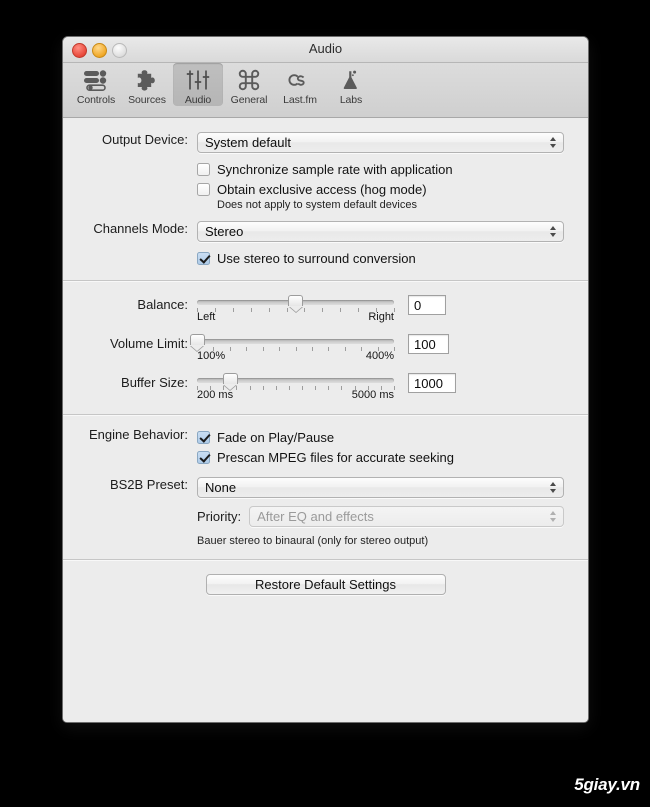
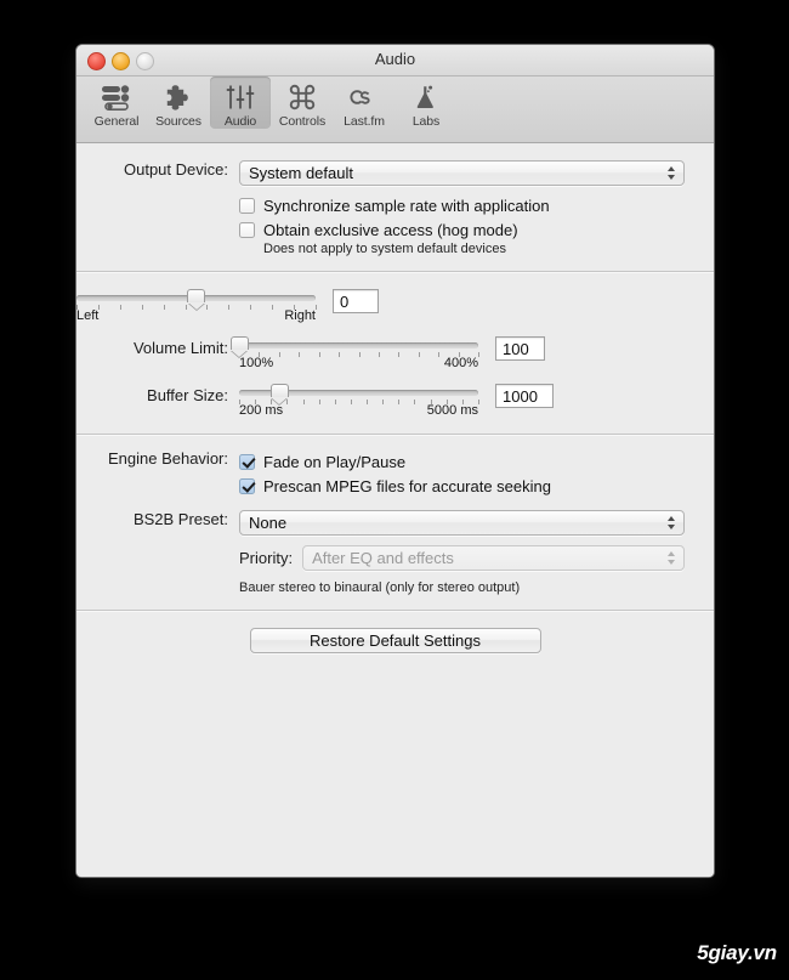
  Audio
- Controls
+ General
  Sources
  Audio
- General
+ Controls
  Last.fm
  Labs
  Output Device:
  System default
  Synchronize sample rate with application
  Obtain exclusive access (hog mode)
  Does not apply to system default devices
- Channels Mode:
- Stereo
- Use stereo to surround conversion
- Balance:
  Left
  Right
  0
  Volume Limit:
  100%
  400%
  100
  Buffer Size:
  200 ms
  5000 ms
  1000
  Engine Behavior:
  Fade on Play/Pause
  Prescan MPEG files for accurate seeking
  BS2B Preset:
  None
  Priority:
  After EQ and effects
  Bauer stereo to binaural (only for stereo output)
  Restore Default Settings
  5giay.vn
